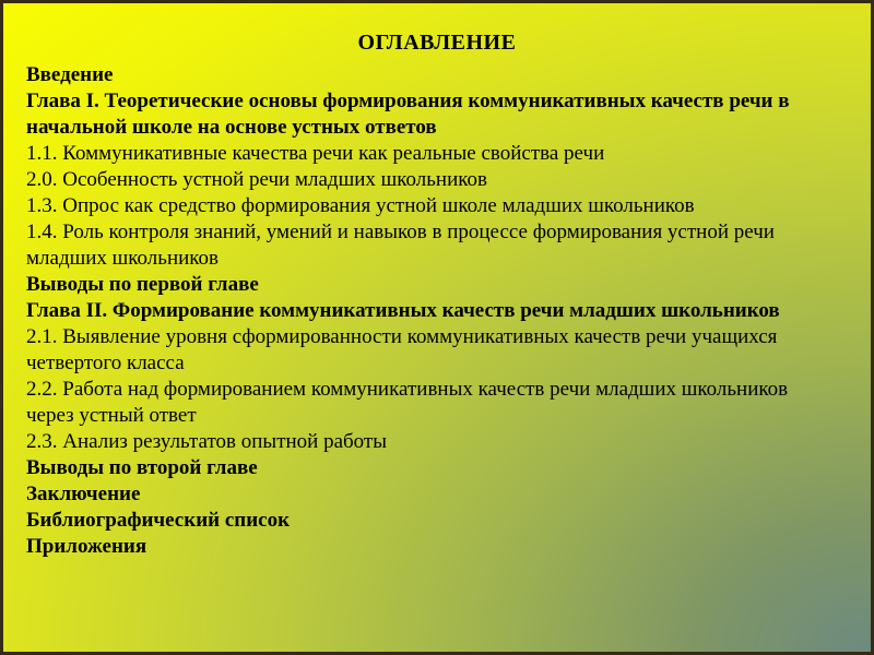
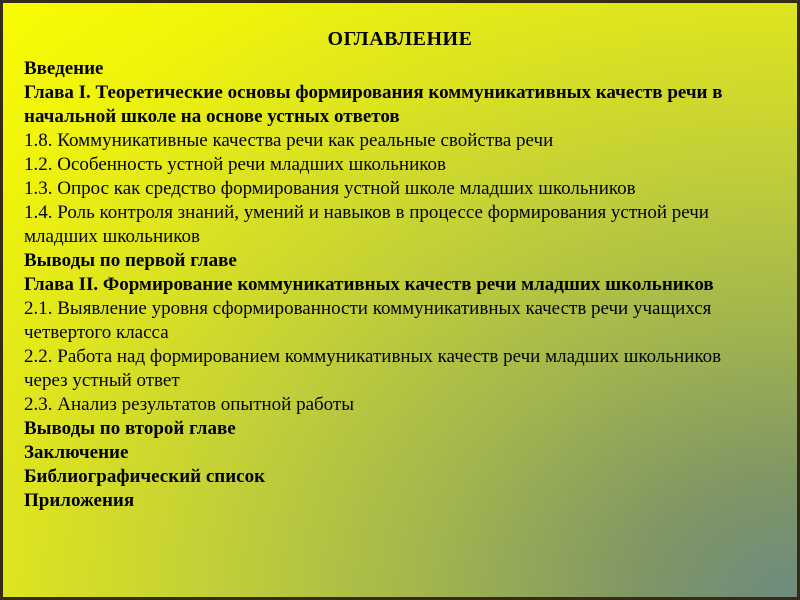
  ОГЛАВЛЕНИЕ
  Введение
  Глава I. Теоретические основы формирования коммуникативных качеств речи в
  начальной школе на основе устных ответов
- 1.1. Коммуникативные качества речи как реальные свойства речи
+ 1.8. Коммуникативные качества речи как реальные свойства речи
- 2.0. Особенность устной речи младших школьников
+ 1.2. Особенность устной речи младших школьников
  1.3. Опрос как средство формирования устной школе младших школьников
  1.4. Роль контроля знаний, умений и навыков в процессе формирования устной речи
  младших школьников
  Выводы по первой главе
  Глава II. Формирование коммуникативных качеств речи младших школьников
  2.1. Выявление уровня сформированности коммуникативных качеств речи учащихся
  четвертого класса
  2.2. Работа над формированием коммуникативных качеств речи младших школьников
  через устный ответ
  2.3. Анализ результатов опытной работы
  Выводы по второй главе
  Заключение
  Библиографический список
  Приложения
